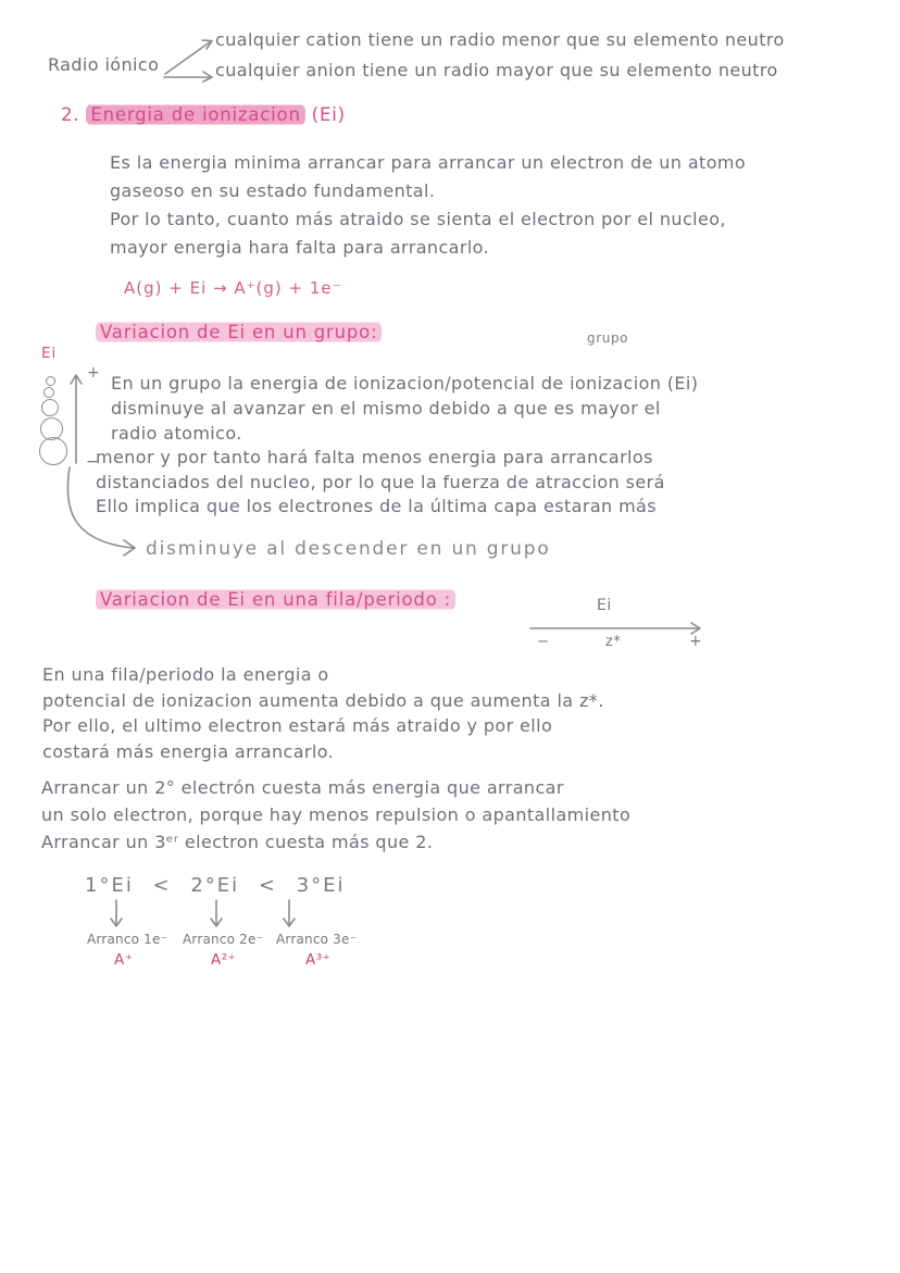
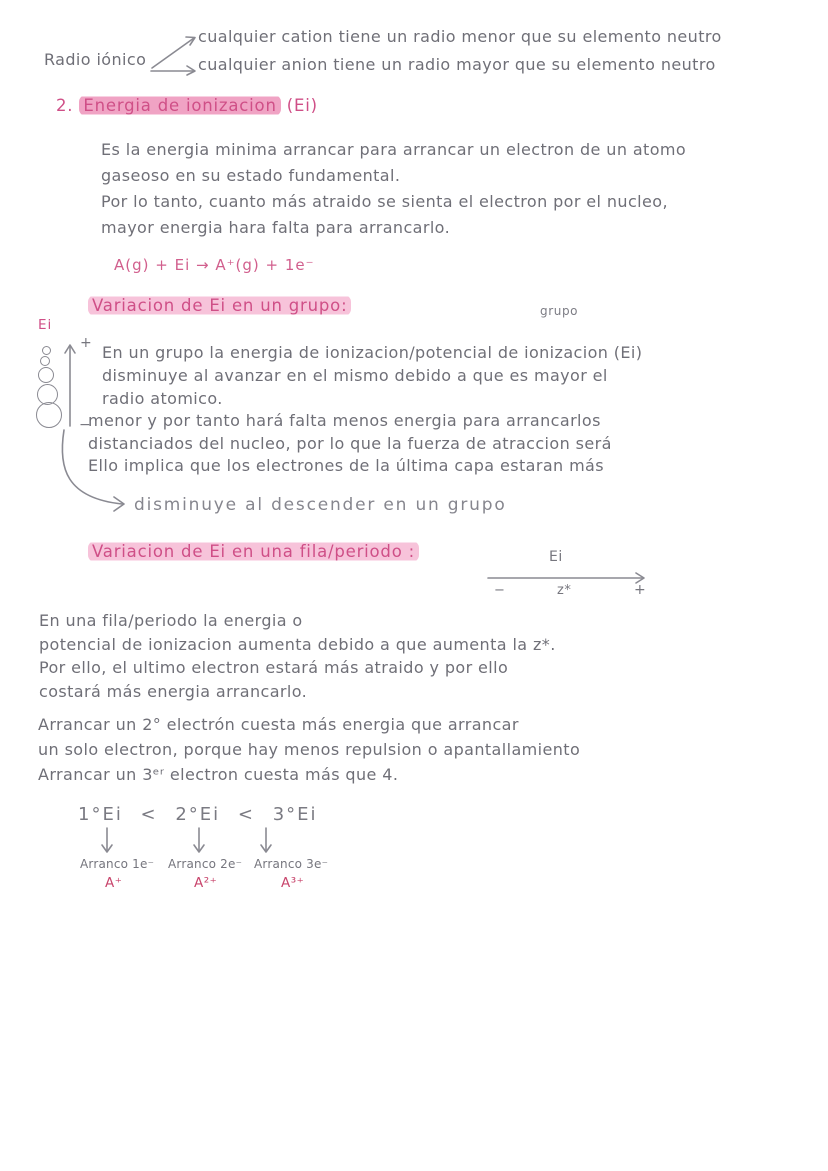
  Radio iónico
  cualquier cation tiene un radio menor que su elemento neutro
  cualquier anion tiene un radio mayor que su elemento neutro
  2. Energia de ionizacion (Ei)
  Es la energia minima arrancar para arrancar un electron de un atomo
  gaseoso en su estado fundamental.
  Por lo tanto, cuanto más atraido se sienta el electron por el nucleo,
  mayor energia hara falta para arrancarlo.
  A(g) + Ei → A⁺(g) + 1e⁻
  Variacion de Ei en un grupo:
  grupo
  Ei
  +
  −
  En un grupo la energia de ionizacion/potencial de ionizacion (Ei)
  disminuye al avanzar en el mismo debido a que es mayor el
  radio atomico.
  menor y por tanto hará falta menos energia para arrancarlos
  distanciados del nucleo, por lo que la fuerza de atraccion será
  Ello implica que los electrones de la última capa estaran más
  disminuye al descender en un grupo
  Variacion de Ei en una fila/periodo :
  Ei
  −
  z*
  +
  En una fila/periodo la energia o
  potencial de ionizacion aumenta debido a que aumenta la z*.
  Por ello, el ultimo electron estará más atraido y por ello
  costará más energia arrancarlo.
  Arrancar un 2° electrón cuesta más energia que arrancar
  un solo electron, porque hay menos repulsion o apantallamiento
- Arrancar un 3ᵉʳ electron cuesta más que 2.
+ Arrancar un 3ᵉʳ electron cuesta más que 4.
  1°Ei < 2°Ei < 3°Ei
  Arranco 1e⁻
  Arranco 2e⁻
  Arranco 3e⁻
  A⁺
  A²⁺
  A³⁺
